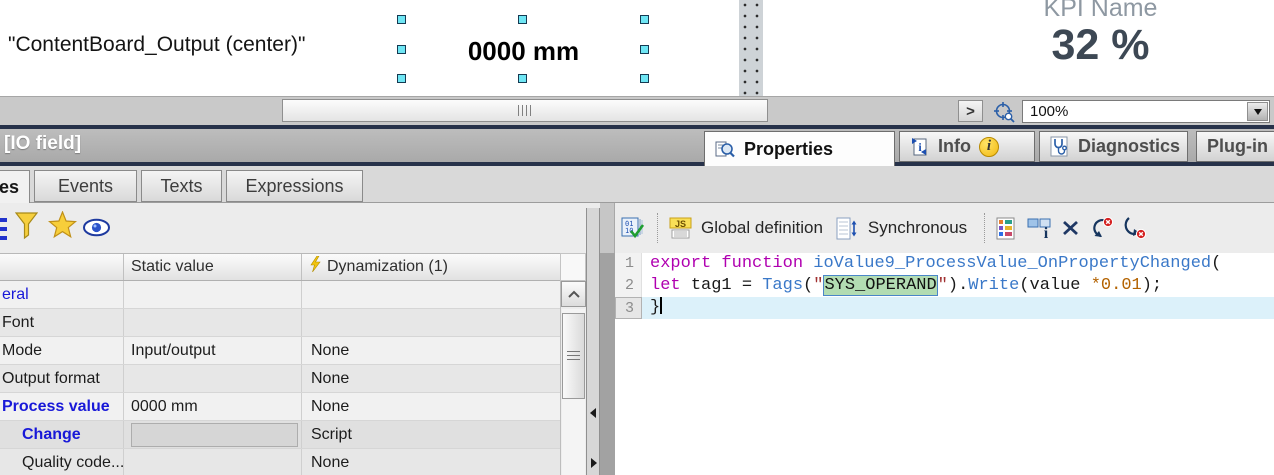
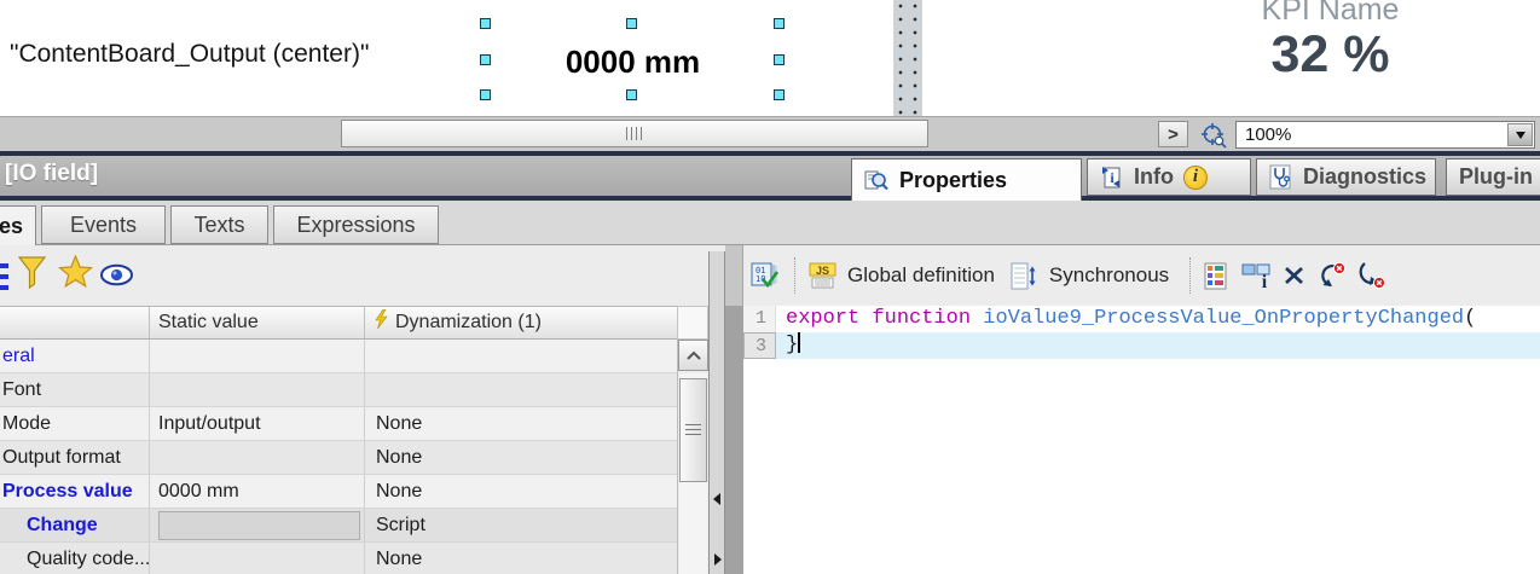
  "ContentBoard_Output (center)"
  0000 mm
  KPI Name
  32 %
  >
  100%
  [IO field]
  Properties
  i
  Info
  i
  Diagnostics
  Plug-in
  es
  Events
  Texts
  Expressions
  Static value
  Dynamization (1)
  eral
  Font
  Mode
  Input/output
  None
  Output format
  None
  Process value
  0000 mm
  None
  Change
  Script
  Quality code...
  None
  01
  JS
  Global definition
  Synchronous
  i
  1
  export function ioValue9_ProcessValue_OnPropertyChanged(
- 2
- let tag1 = Tags("SYS_OPERAND").Write(value *0.01);
  3
  }
